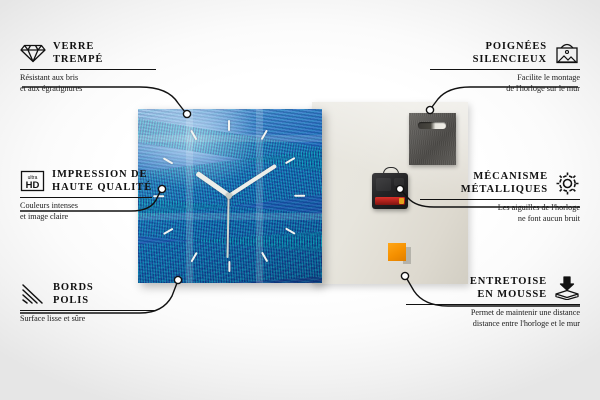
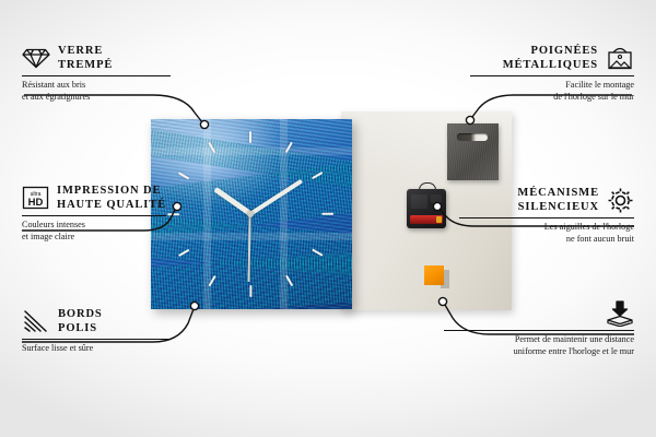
  VERRE
  TREMPÉ
  Résistant aux bris
  et aux égratignures
  HD
  IMPRESSION DE
  HAUTE QUALITÉ
  Couleurs intenses
  et image claire
  BORDS
  POLIS
  Surface lisse et sûre
  POIGNÉES
- SILENCIEUX
+ MÉTALLIQUES
  Facilite le montage
  de l'horloge sur le mur
  MÉCANISME
- MÉTALLIQUES
+ SILENCIEUX
  Les aiguilles de l'horloge
  ne font aucun bruit
- ENTRETOISE
- EN MOUSSE
  Permet de maintenir une distance
- distance entre l'horloge et le mur
+ uniforme entre l'horloge et le mur
